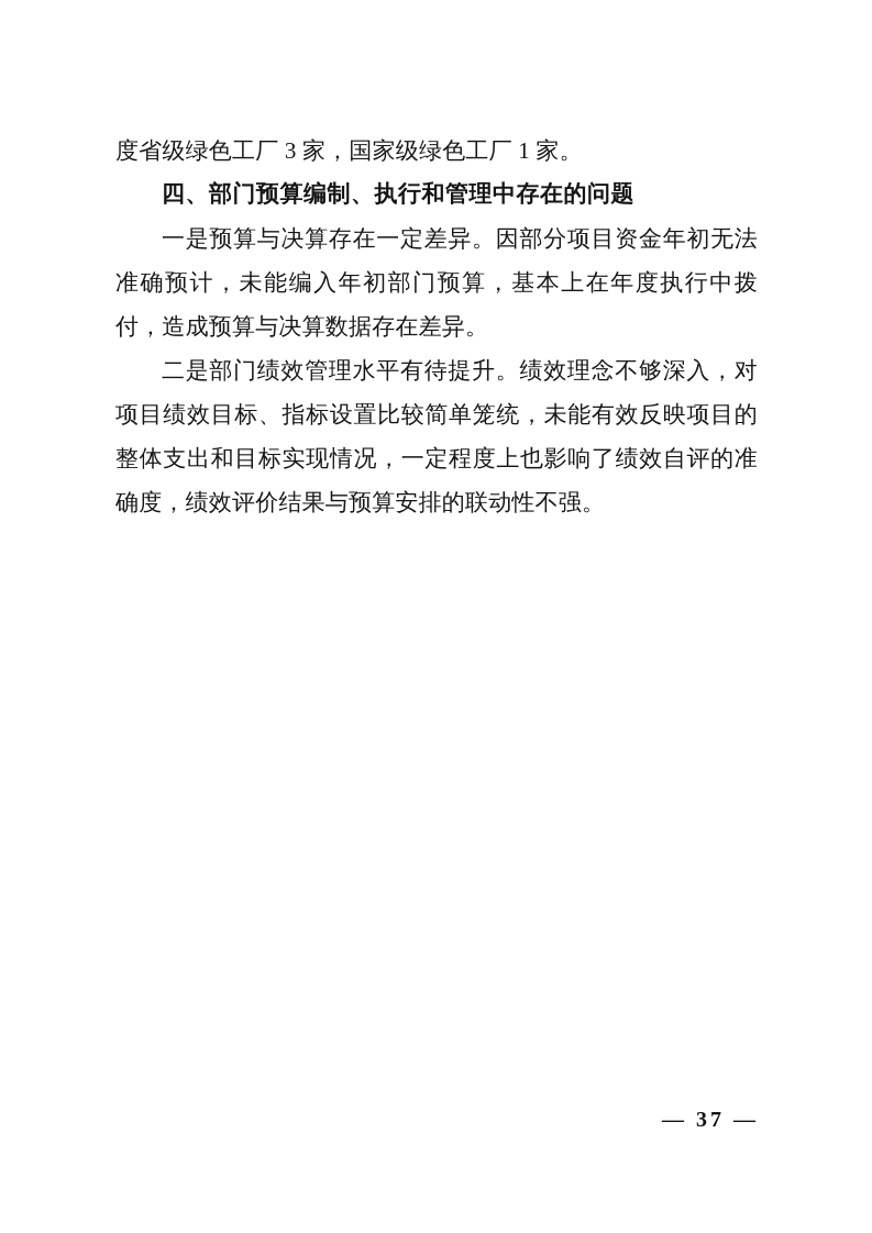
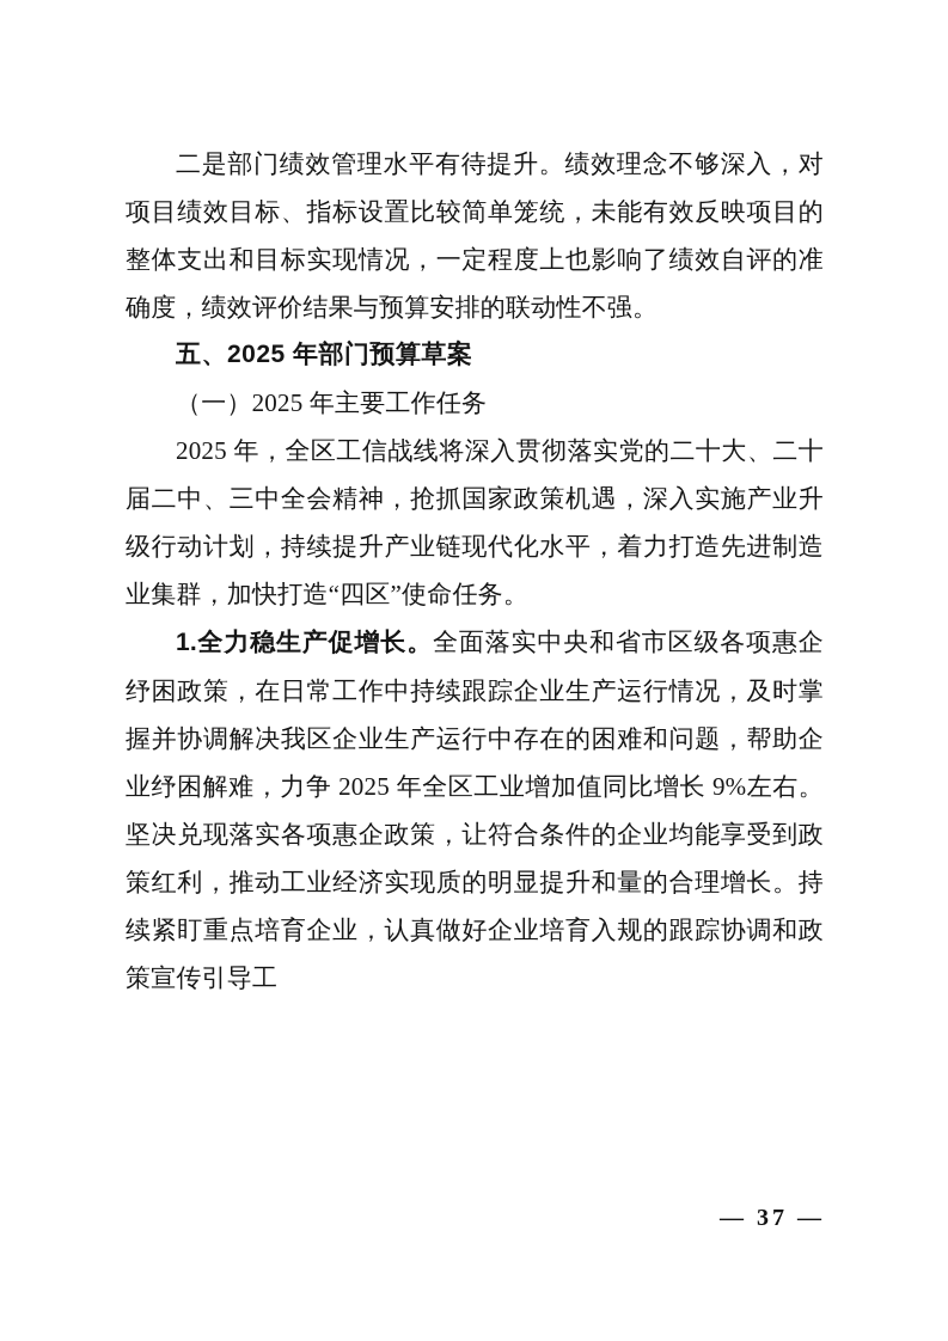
- 度省级绿色工厂 3 家，国家级绿色工厂 1 家。
- 四、部门预算编制、执行和管理中存在的问题
- 一是预算与决算存在一定差异。因部分项目资金年初无法准确预计，未能编入年初部门预算，基本上在年度执行中拨付，造成预算与决算数据存在差异。
  二是部门绩效管理水平有待提升。绩效理念不够深入，对项目绩效目标、指标设置比较简单笼统，未能有效反映项目的整体支出和目标实现情况，一定程度上也影响了绩效自评的准确度，绩效评价结果与预算安排的联动性不强。
+ 五、2025 年部门预算草案
+ （一）2025 年主要工作任务
+ 2025 年，全区工信战线将深入贯彻落实党的二十大、二十届二中、三中全会精神，抢抓国家政策机遇，深入实施产业升级行动计划，持续提升产业链现代化水平，着力打造先进制造业集群，加快打造“四区”使命任务。
+ 1.全力稳生产促增长。全面落实中央和省市区级各项惠企纾困政策，在日常工作中持续跟踪企业生产运行情况，及时掌握并协调解决我区企业生产运行中存在的困难和问题，帮助企业纾困解难，力争 2025 年全区工业增加值同比增长 9%左右。坚决兑现落实各项惠企政策，让符合条件的企业均能享受到政策红利，推动工业经济实现质的明显提升和量的合理增长。持续紧盯重点培育企业，认真做好企业培育入规的跟踪协调和政策宣传引导工
  — 37 —
